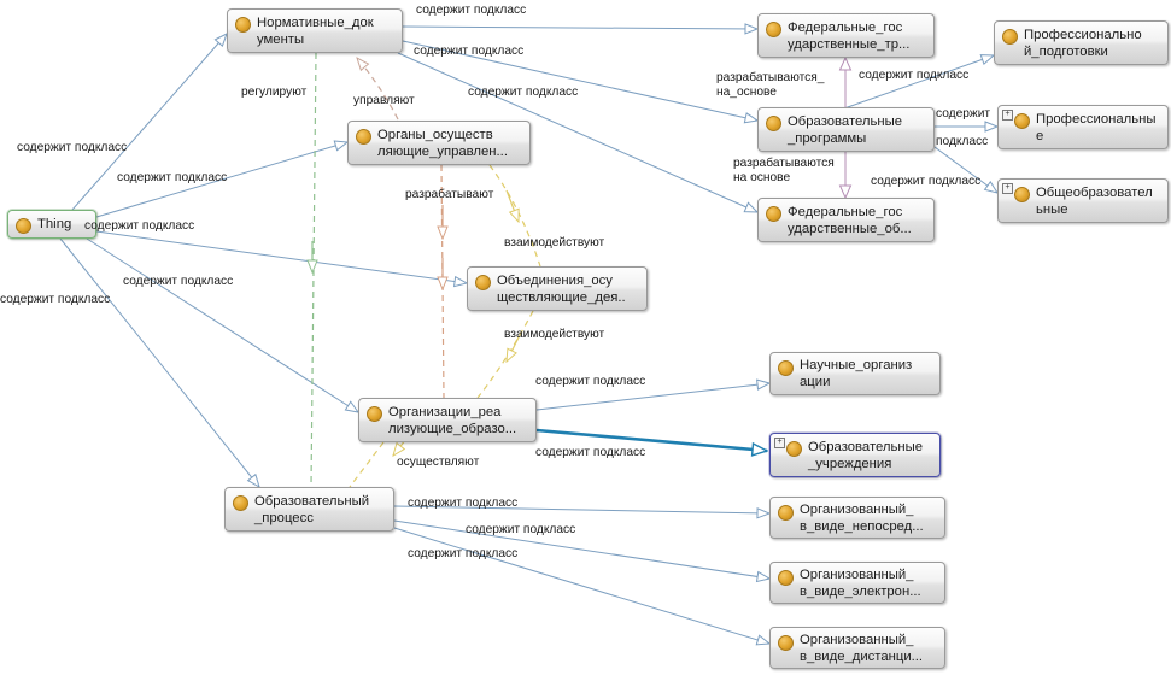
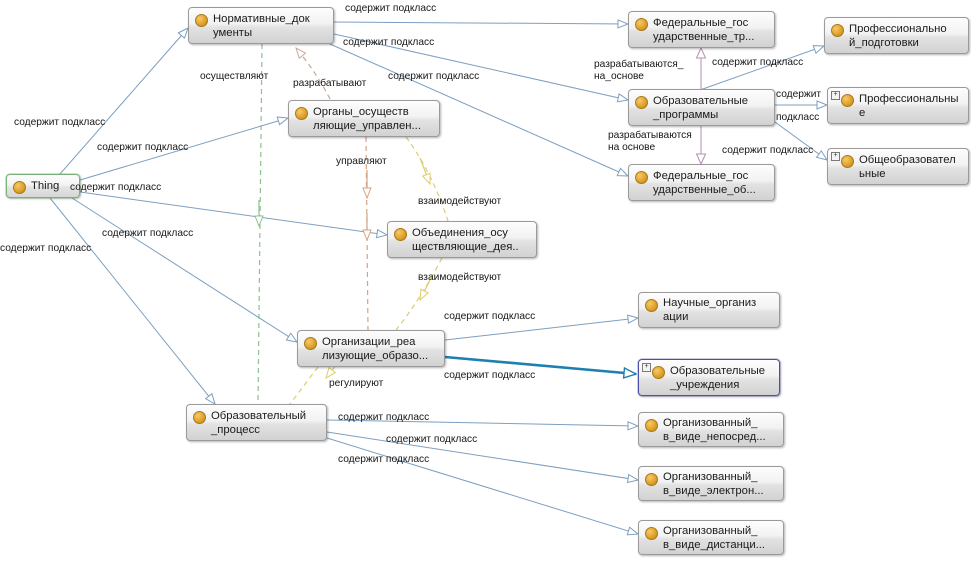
  Thing
  Нормативные_док
  ументы
  Органы_осуществ
  ляющие_управлен...
  Объединения_осу
  ществляющие_дея..
  Организации_реа
  лизующие_образо...
  Образовательный
  _процесс
  Федеральные_гос
  ударственные_тр...
  Образовательные
  _программы
  Федеральные_гос
  ударственные_об...
  Профессионально
  й_подготовки
  Профессиональны
  е
  Общеобразовател
  ьные
  Научные_организ
  ации
  Образовательные
  _учреждения
  Организованный_
  в_виде_непосред...
  Организованный_
  в_виде_электрон...
  Организованный_
  в_виде_дистанци...
  содержит подкласс
  содержит подкласс
  содержит подкласс
- регулируют
+ осуществляют
- управляют
+ разрабатывают
  содержит подкласс
  содержит подкласс
  содержит подкласс
  содержит подкласс
  содержит подкласс
- разрабатывают
+ управляют
  взаимодействуют
  взаимодействуют
  содержит подкласс
  содержит подкласс
- осуществляют
+ регулируют
  содержит подкласс
  содержит подкласс
  содержит подкласс
  разрабатываются_
  на_основе
  содержит подкласс
  содержит
  подкласс
  разрабатываются
  на основе
  содержит подкласс
